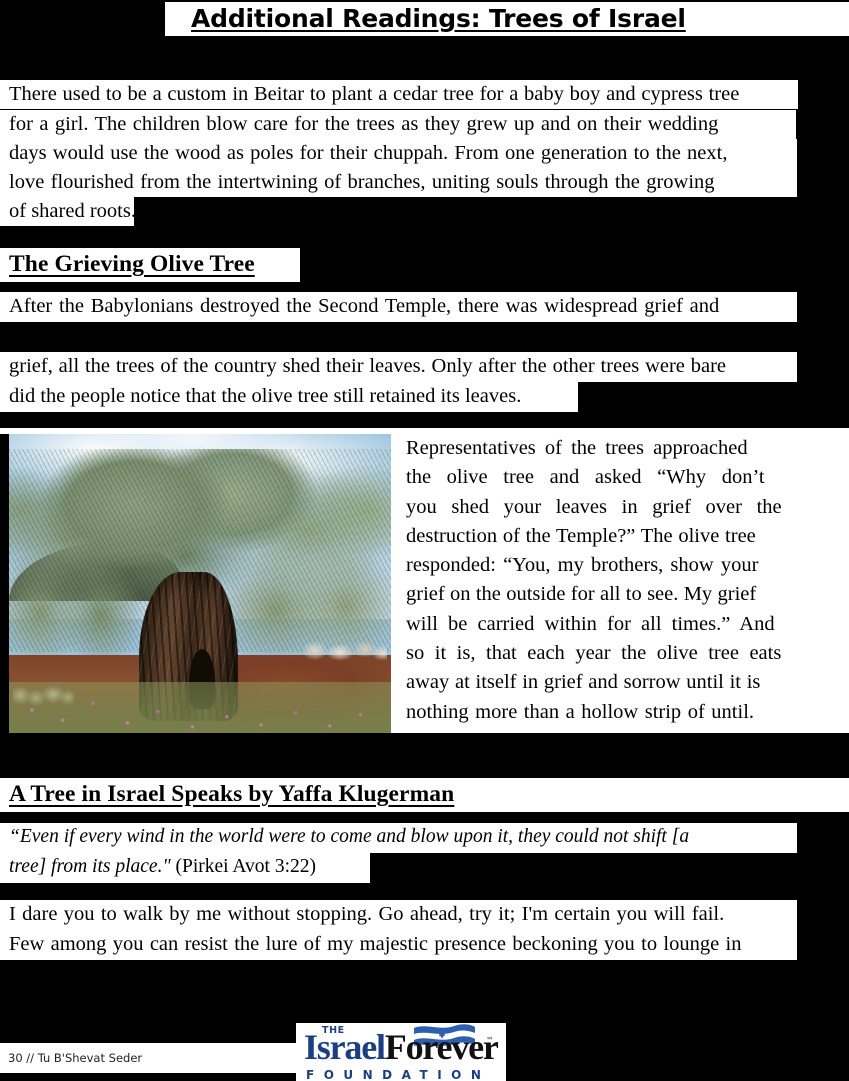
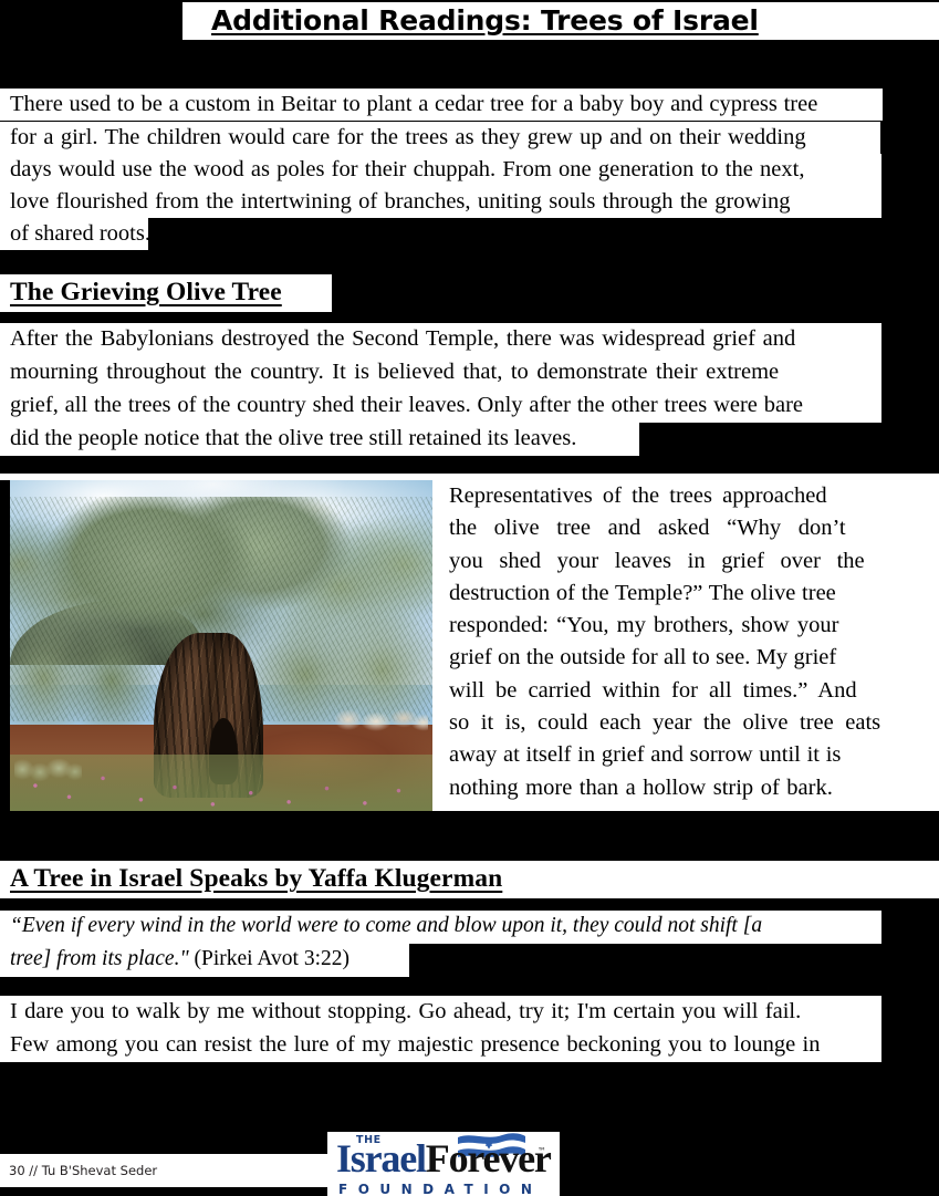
  Additional Readings: Trees of Israel
  There used to be a custom in Beitar to plant a cedar tree for a baby boy and cypress tree
- for a girl. The children blow care for the trees as they grew up and on their wedding
+ for a girl. The children would care for the trees as they grew up and on their wedding
  days would use the wood as poles for their chuppah. From one generation to the next,
  love flourished from the intertwining of branches, uniting souls through the growing
  of shared roots.
  The Grieving Olive Tree
  After the Babylonians destroyed the Second Temple, there was widespread grief and
+ mourning throughout the country. It is believed that, to demonstrate their extreme
  grief, all the trees of the country shed their leaves. Only after the other trees were bare
  did the people notice that the olive tree still retained its leaves.
  Representatives of the trees approached
  the olive tree and asked “Why don’t
  you shed your leaves in grief over the
  destruction of the Temple?” The olive tree
  responded: “You, my brothers, show your
  grief on the outside for all to see. My grief
  will be carried within for all times.” And
- so it is, that each year the olive tree eats
+ so it is, could each year the olive tree eats
  away at itself in grief and sorrow until it is
- nothing more than a hollow strip of until.
+ nothing more than a hollow strip of bark.
  A Tree in Israel Speaks by Yaffa Klugerman
  “Even if every wind in the world were to come and blow upon it, they could not shift [a
  tree] from its place." (Pirkei Avot 3:22)
  I dare you to walk by me without stopping. Go ahead, try it; I'm certain you will fail.
  Few among you can resist the lure of my majestic presence beckoning you to lounge in
  30 // Tu B'Shevat Seder
  THE
  IsraelForever
  ™
  FOUNDATION
